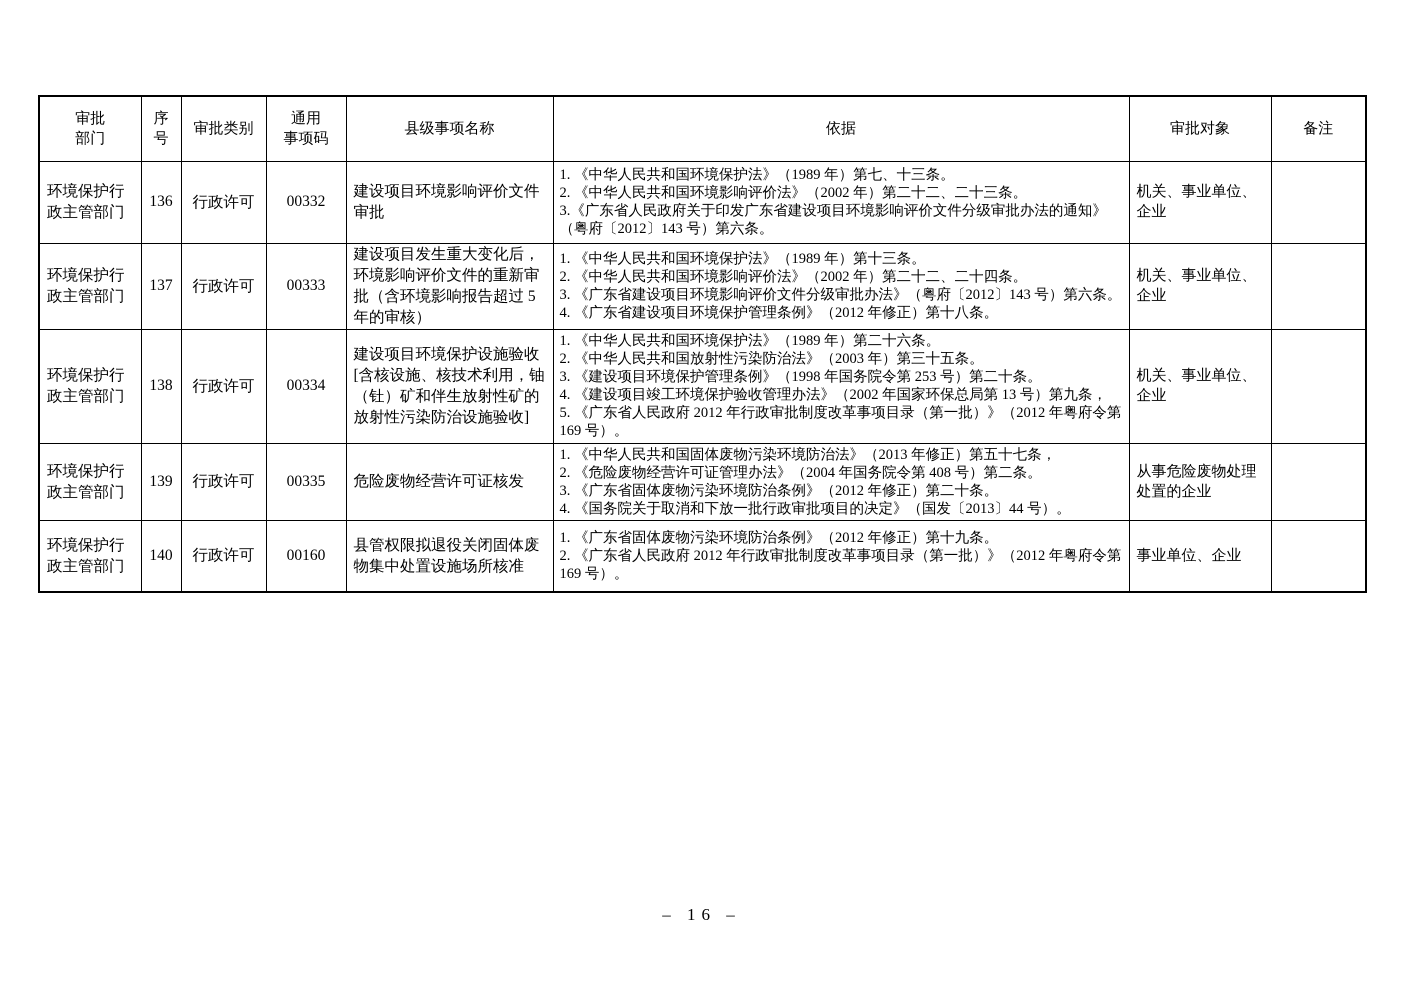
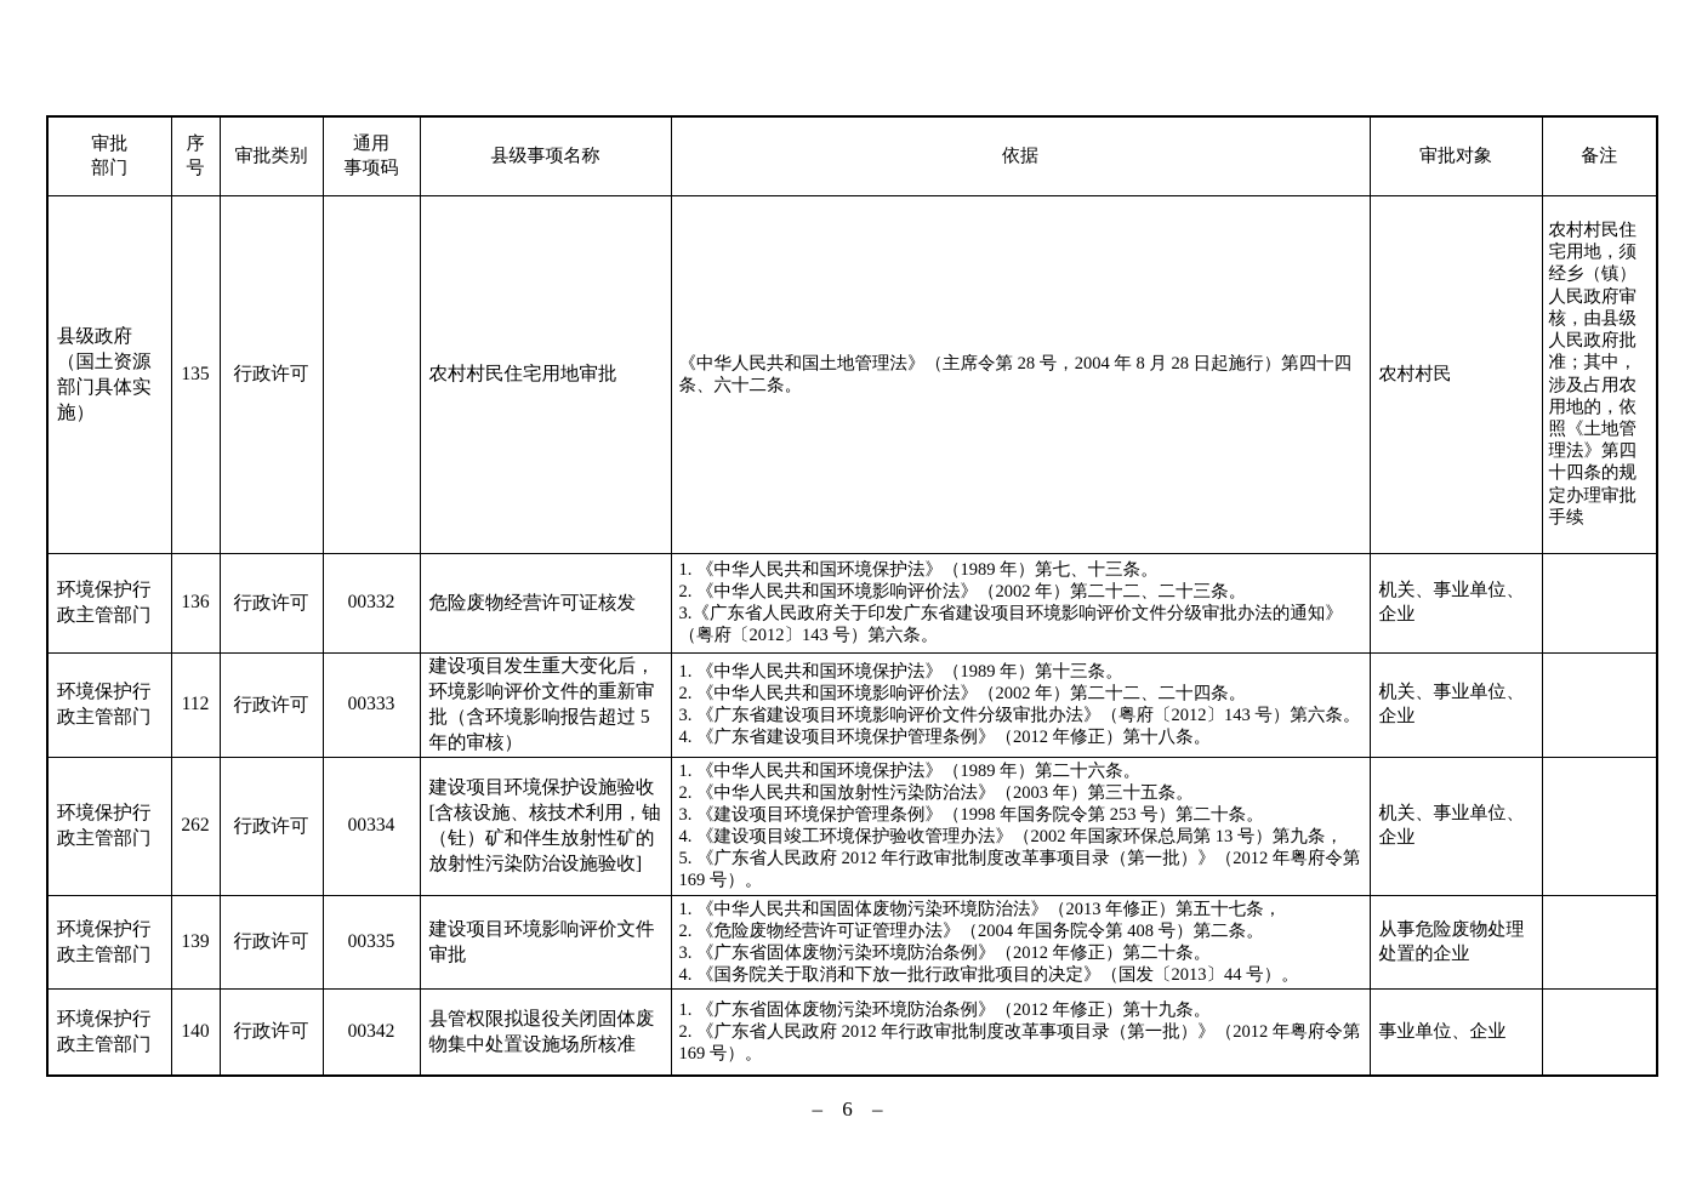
  审批 部门	序 号	审批类别	通用 事项码	县级事项名称	依据	审批对象	备注
+ 县级政府（国土资源部门具体实施）	135	行政许可		农村村民住宅用地审批	《中华人民共和国土地管理法》（主席令第 28 号，2004 年 8 月 28 日起施行）第四十四条、六十二条。	农村村民	农村村民住宅用地，须经乡（镇）人民政府审核，由县级人民政府批准；其中，涉及占用农用地的，依照《土地管理法》第四十四条的规定办理审批手续
- 环境保护行政主管部门	136	行政许可	00332	建设项目环境影响评价文件审批	1. 《中华人民共和国环境保护法》（1989 年）第七、十三条。 2. 《中华人民共和国环境影响评价法》（2002 年）第二十二、二十三条。 3.《广东省人民政府关于印发广东省建设项目环境影响评价文件分级审批办法的通知》（粤府〔2012〕143 号）第六条。	机关、事业单位、企业
+ 环境保护行政主管部门	136	行政许可	00332	危险废物经营许可证核发	1. 《中华人民共和国环境保护法》（1989 年）第七、十三条。 2. 《中华人民共和国环境影响评价法》（2002 年）第二十二、二十三条。 3.《广东省人民政府关于印发广东省建设项目环境影响评价文件分级审批办法的通知》（粤府〔2012〕143 号）第六条。	机关、事业单位、企业
- 环境保护行政主管部门	137	行政许可	00333	建设项目发生重大变化后，环境影响评价文件的重新审批（含环境影响报告超过 5 年的审核）	1. 《中华人民共和国环境保护法》（1989 年）第十三条。 2. 《中华人民共和国环境影响评价法》（2002 年）第二十二、二十四条。 3. 《广东省建设项目环境影响评价文件分级审批办法》（粤府〔2012〕143 号）第六条。 4. 《广东省建设项目环境保护管理条例》（2012 年修正）第十八条。	机关、事业单位、企业
+ 环境保护行政主管部门	112	行政许可	00333	建设项目发生重大变化后，环境影响评价文件的重新审批（含环境影响报告超过 5 年的审核）	1. 《中华人民共和国环境保护法》（1989 年）第十三条。 2. 《中华人民共和国环境影响评价法》（2002 年）第二十二、二十四条。 3. 《广东省建设项目环境影响评价文件分级审批办法》（粤府〔2012〕143 号）第六条。 4. 《广东省建设项目环境保护管理条例》（2012 年修正）第十八条。	机关、事业单位、企业
- 环境保护行政主管部门	138	行政许可	00334	建设项目环境保护设施验收[含核设施、核技术利用，铀（钍）矿和伴生放射性矿的放射性污染防治设施验收]	1. 《中华人民共和国环境保护法》（1989 年）第二十六条。 2. 《中华人民共和国放射性污染防治法》（2003 年）第三十五条。 3. 《建设项目环境保护管理条例》（1998 年国务院令第 253 号）第二十条。 4. 《建设项目竣工环境保护验收管理办法》（2002 年国家环保总局第 13 号）第九条， 5. 《广东省人民政府 2012 年行政审批制度改革事项目录（第一批）》（2012 年粤府令第 169 号）。	机关、事业单位、企业
+ 环境保护行政主管部门	262	行政许可	00334	建设项目环境保护设施验收[含核设施、核技术利用，铀（钍）矿和伴生放射性矿的放射性污染防治设施验收]	1. 《中华人民共和国环境保护法》（1989 年）第二十六条。 2. 《中华人民共和国放射性污染防治法》（2003 年）第三十五条。 3. 《建设项目环境保护管理条例》（1998 年国务院令第 253 号）第二十条。 4. 《建设项目竣工环境保护验收管理办法》（2002 年国家环保总局第 13 号）第九条， 5. 《广东省人民政府 2012 年行政审批制度改革事项目录（第一批）》（2012 年粤府令第 169 号）。	机关、事业单位、企业
- 环境保护行政主管部门	139	行政许可	00335	危险废物经营许可证核发	1. 《中华人民共和国固体废物污染环境防治法》（2013 年修正）第五十七条， 2. 《危险废物经营许可证管理办法》（2004 年国务院令第 408 号）第二条。 3. 《广东省固体废物污染环境防治条例》（2012 年修正）第二十条。 4. 《国务院关于取消和下放一批行政审批项目的决定》（国发〔2013〕44 号）。	从事危险废物处理处置的企业
+ 环境保护行政主管部门	139	行政许可	00335	建设项目环境影响评价文件审批	1. 《中华人民共和国固体废物污染环境防治法》（2013 年修正）第五十七条， 2. 《危险废物经营许可证管理办法》（2004 年国务院令第 408 号）第二条。 3. 《广东省固体废物污染环境防治条例》（2012 年修正）第二十条。 4. 《国务院关于取消和下放一批行政审批项目的决定》（国发〔2013〕44 号）。	从事危险废物处理处置的企业
- 环境保护行政主管部门	140	行政许可	00160	县管权限拟退役关闭固体废物集中处置设施场所核准	1. 《广东省固体废物污染环境防治条例》（2012 年修正）第十九条。 2. 《广东省人民政府 2012 年行政审批制度改革事项目录（第一批）》（2012 年粤府令第 169 号）。	事业单位、企业
+ 环境保护行政主管部门	140	行政许可	00342	县管权限拟退役关闭固体废物集中处置设施场所核准	1. 《广东省固体废物污染环境防治条例》（2012 年修正）第十九条。 2. 《广东省人民政府 2012 年行政审批制度改革事项目录（第一批）》（2012 年粤府令第 169 号）。	事业单位、企业
- – 16 –
+ – 6 –
